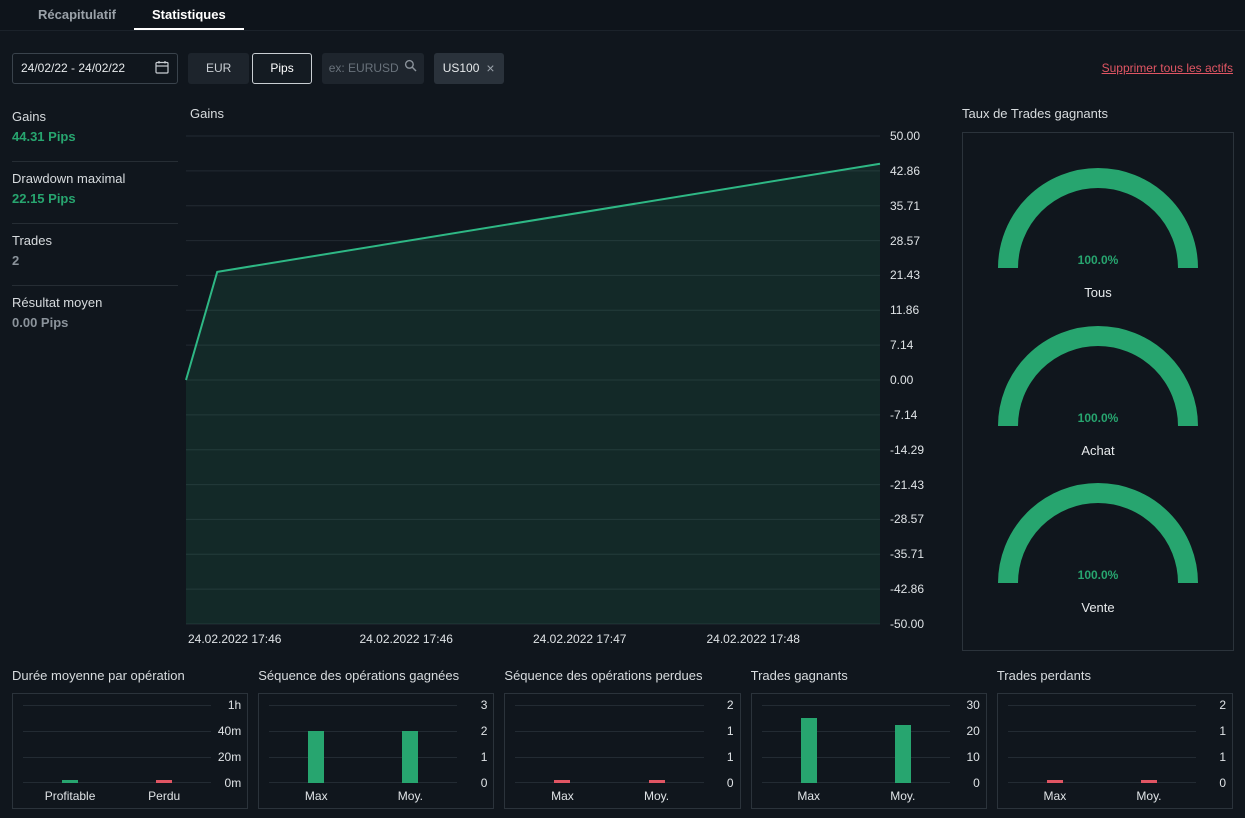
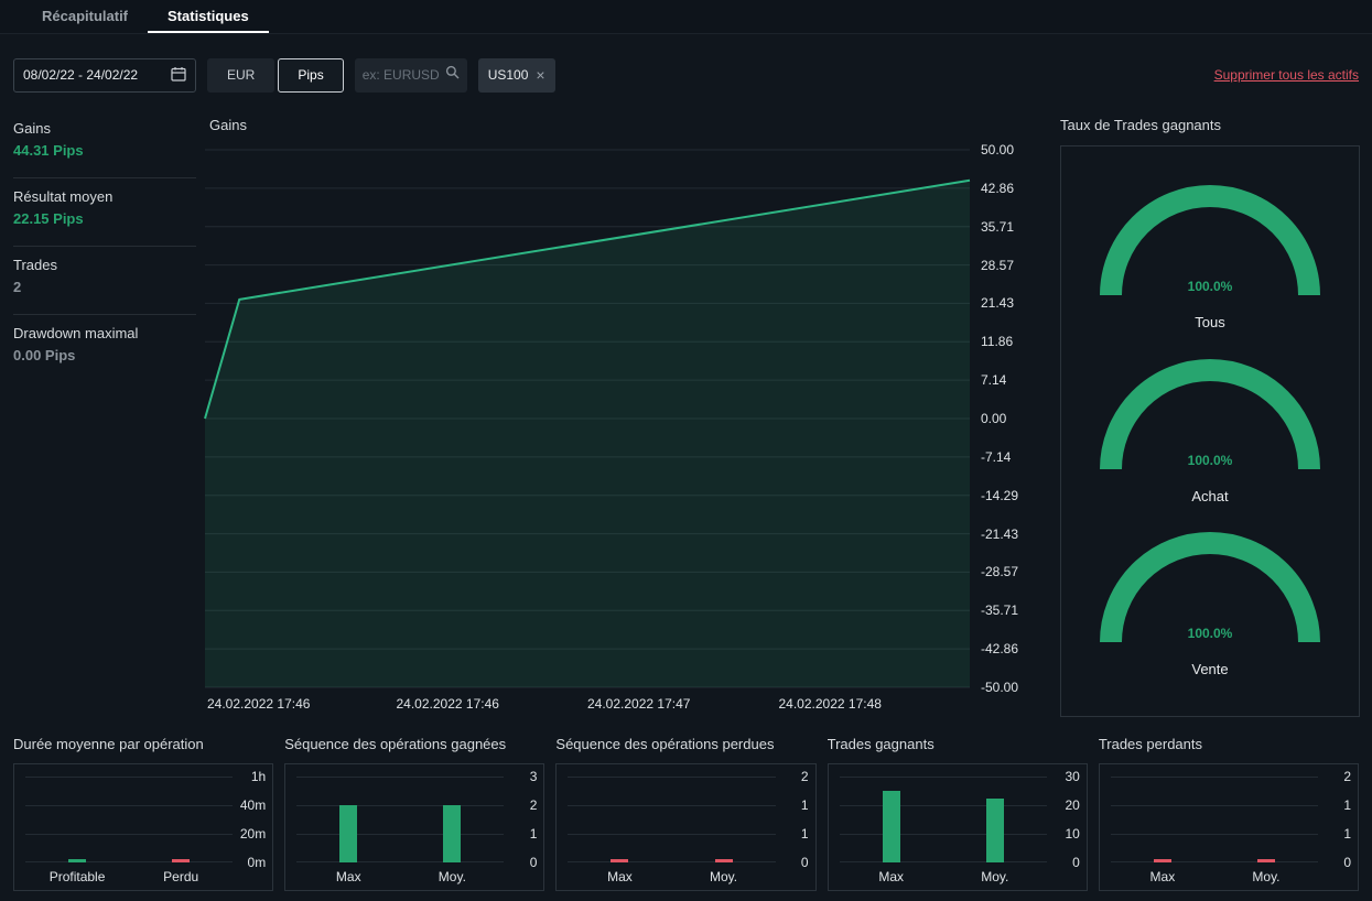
  Récapitulatif
  Statistiques
- 24/02/22 - 24/02/22
+ 08/02/22 - 24/02/22
  EUR
  Pips
  ex: EURUSD
  US100
  ×
  Supprimer tous les actifs
  Gains
  44.31 Pips
- Drawdown maximal
+ Résultat moyen
  22.15 Pips
  Trades
  2
- Résultat moyen
+ Drawdown maximal
  0.00 Pips
  Gains
  50.00
  42.86
  35.71
  28.57
  21.43
  11.86
  7.14
  0.00
  -7.14
  -14.29
  -21.43
  -28.57
  -35.71
  -42.86
  -50.00
  24.02.2022 17:46
  24.02.2022 17:46
  24.02.2022 17:47
  24.02.2022 17:48
  Taux de Trades gagnants
  100.0%
  Tous
  100.0%
  Achat
  100.0%
  Vente
  Durée moyenne par opération
  Profitable
  Perdu
  1h
  40m
  20m
  0m
  Séquence des opérations gagnées
  Max
  Moy.
  3
  2
  1
  0
  Séquence des opérations perdues
  Max
  Moy.
  2
  1
  1
  0
  Trades gagnants
  Max
  Moy.
  30
  20
  10
  0
  Trades perdants
  Max
  Moy.
  2
  1
  1
  0
